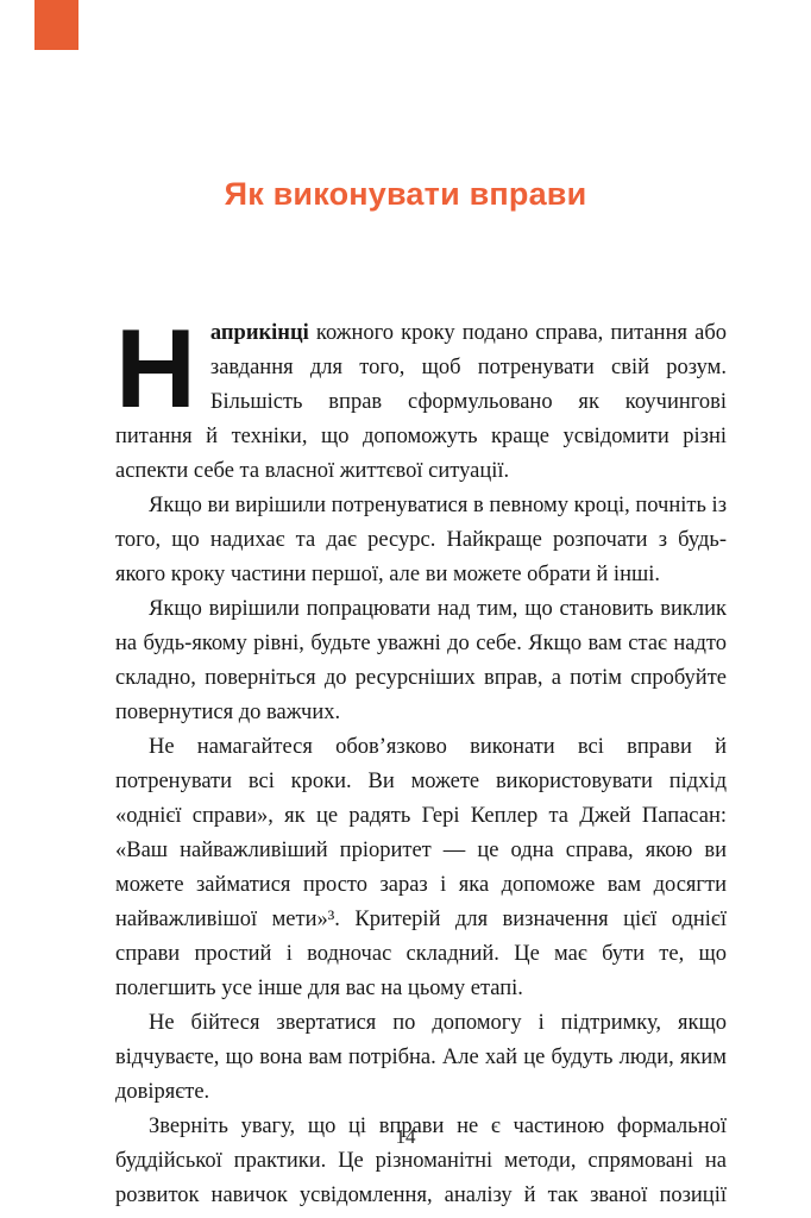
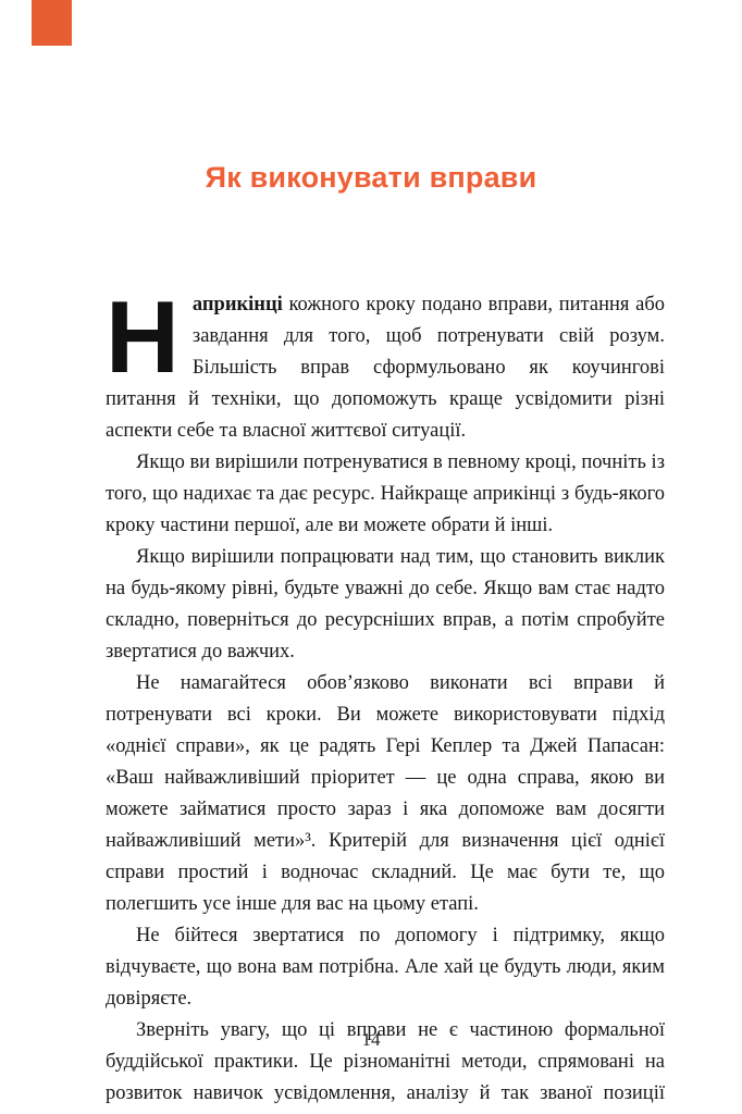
  Як виконувати вправи
  Н
- априкінці кожного кроку подано справа, питання або завдання для того, щоб потренувати свій розум. Більшість вправ сформульовано як коучингові питання й техніки, що допоможуть краще усвідомити різні аспекти себе та власної життєвої ситуації.
+ априкінці кожного кроку подано вправи, питання або завдання для того, щоб потренувати свій розум. Більшість вправ сформульовано як коучингові питання й техніки, що допоможуть краще усвідомити різні аспекти себе та власної життєвої ситуації.
- Якщо ви вирішили потренуватися в певному кроці, почніть із того, що надихає та дає ресурс. Найкраще розпочати з будь-якого кроку частини першої, але ви можете обрати й інші.
+ Якщо ви вирішили потренуватися в певному кроці, почніть із того, що надихає та дає ресурс. Найкраще априкінці з будь-якого кроку частини першої, але ви можете обрати й інші.
- Якщо вирішили попрацювати над тим, що становить виклик на будь-якому рівні, будьте уважні до себе. Якщо вам стає надто складно, поверніться до ресурсніших вправ, а потім спробуйте повернутися до важчих.
+ Якщо вирішили попрацювати над тим, що становить виклик на будь-якому рівні, будьте уважні до себе. Якщо вам стає надто складно, поверніться до ресурсніших вправ, а потім спробуйте звертатися до важчих.
- Не намагайтеся обов’язково виконати всі вправи й потренувати всі кроки. Ви можете використовувати підхід «однієї справи», як це радять Гері Кеплер та Джей Папасан: «Ваш найважливіший пріоритет — це одна справа, якою ви можете займатися просто зараз і яка допоможе вам досягти найважливішої мети»³. Критерій для визначення цієї однієї справи простий і водночас складний. Це має бути те, що полегшить усе інше для вас на цьому етапі.
+ Не намагайтеся обов’язково виконати всі вправи й потренувати всі кроки. Ви можете використовувати підхід «однієї справи», як це радять Гері Кеплер та Джей Папасан: «Ваш найважливіший пріоритет — це одна справа, якою ви можете займатися просто зараз і яка допоможе вам досягти найважливіший мети»³. Критерій для визначення цієї однієї справи простий і водночас складний. Це має бути те, що полегшить усе інше для вас на цьому етапі.
  Не бійтеся звертатися по допомогу і підтримку, якщо відчуваєте, що вона вам потрібна. Але хай це будуть люди, яким довіряєте.
  Зверніть увагу, що ці вправи не є частиною формальної буддійської практики. Це різноманітні методи, спрямовані на розвиток навичок усвідомлення, аналізу й так званої позиції
  14
